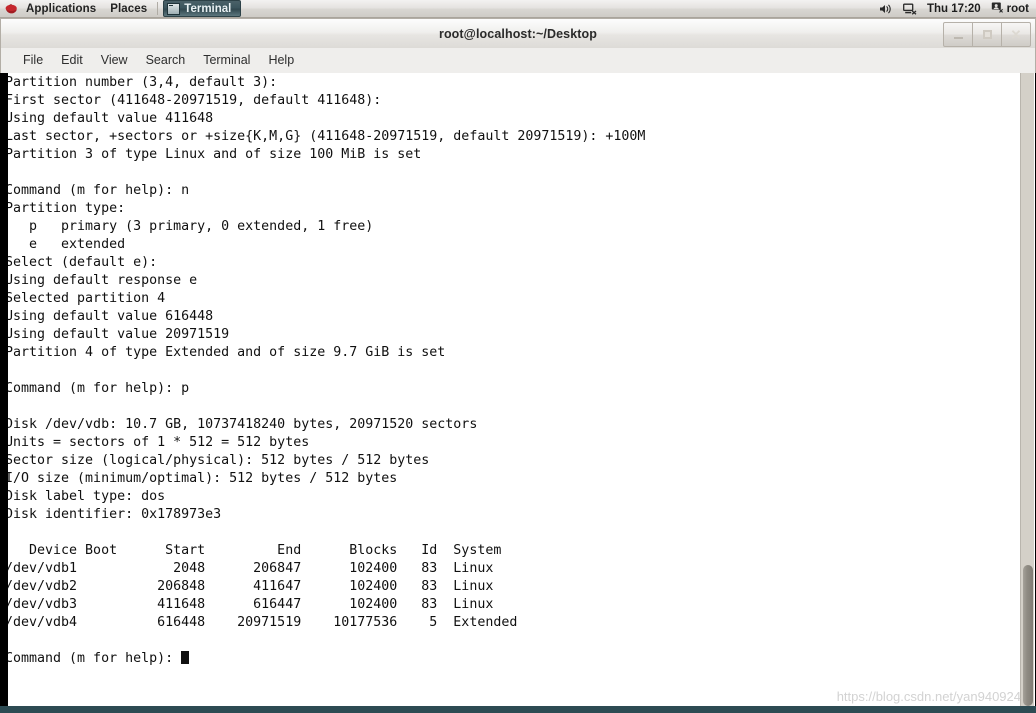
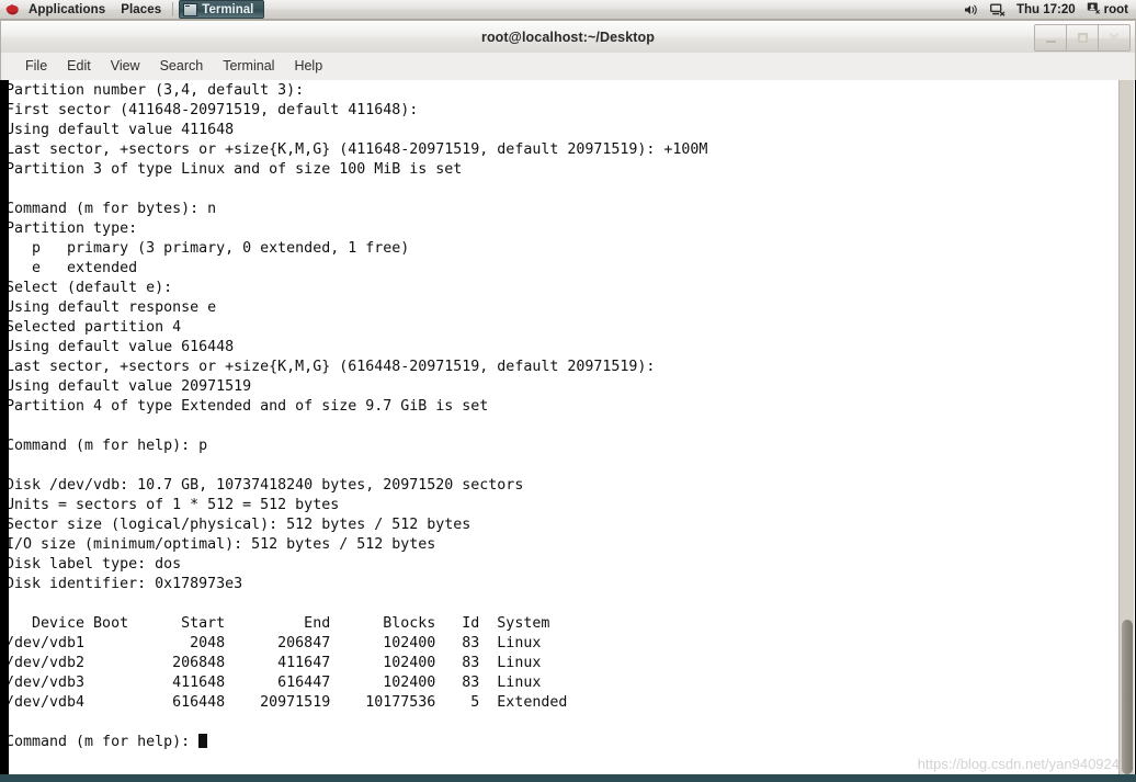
  Applications
  Places
  Terminal
  Thu 17:20
  root
  root@localhost:~/Desktop
  ✕
  File
  Edit
  View
  Search
  Terminal
  Help
  Partition number (3,4, default 3):
  First sector (411648-20971519, default 411648):
  Using default value 411648
  Last sector, +sectors or +size{K,M,G} (411648-20971519, default 20971519): +100M
  Partition 3 of type Linux and of size 100 MiB is set
- Command (m for help): n
+ Command (m for bytes): n
  Partition type:
  p primary (3 primary, 0 extended, 1 free)
  e extended
  Select (default e):
  Using default response e
  Selected partition 4
  Using default value 616448
+ Last sector, +sectors or +size{K,M,G} (616448-20971519, default 20971519):
  Using default value 20971519
  Partition 4 of type Extended and of size 9.7 GiB is set
  Command (m for help): p
  Disk /dev/vdb: 10.7 GB, 10737418240 bytes, 20971520 sectors
  Units = sectors of 1 * 512 = 512 bytes
  Sector size (logical/physical): 512 bytes / 512 bytes
  I/O size (minimum/optimal): 512 bytes / 512 bytes
  Disk label type: dos
  Disk identifier: 0x178973e3
  Device Boot Start End Blocks Id System
  /dev/vdb1 2048 206847 102400 83 Linux
  /dev/vdb2 206848 411647 102400 83 Linux
  /dev/vdb3 411648 616447 102400 83 Linux
  /dev/vdb4 616448 20971519 10177536 5 Extended
  Command (m for help):
  https://blog.csdn.net/yan940924
